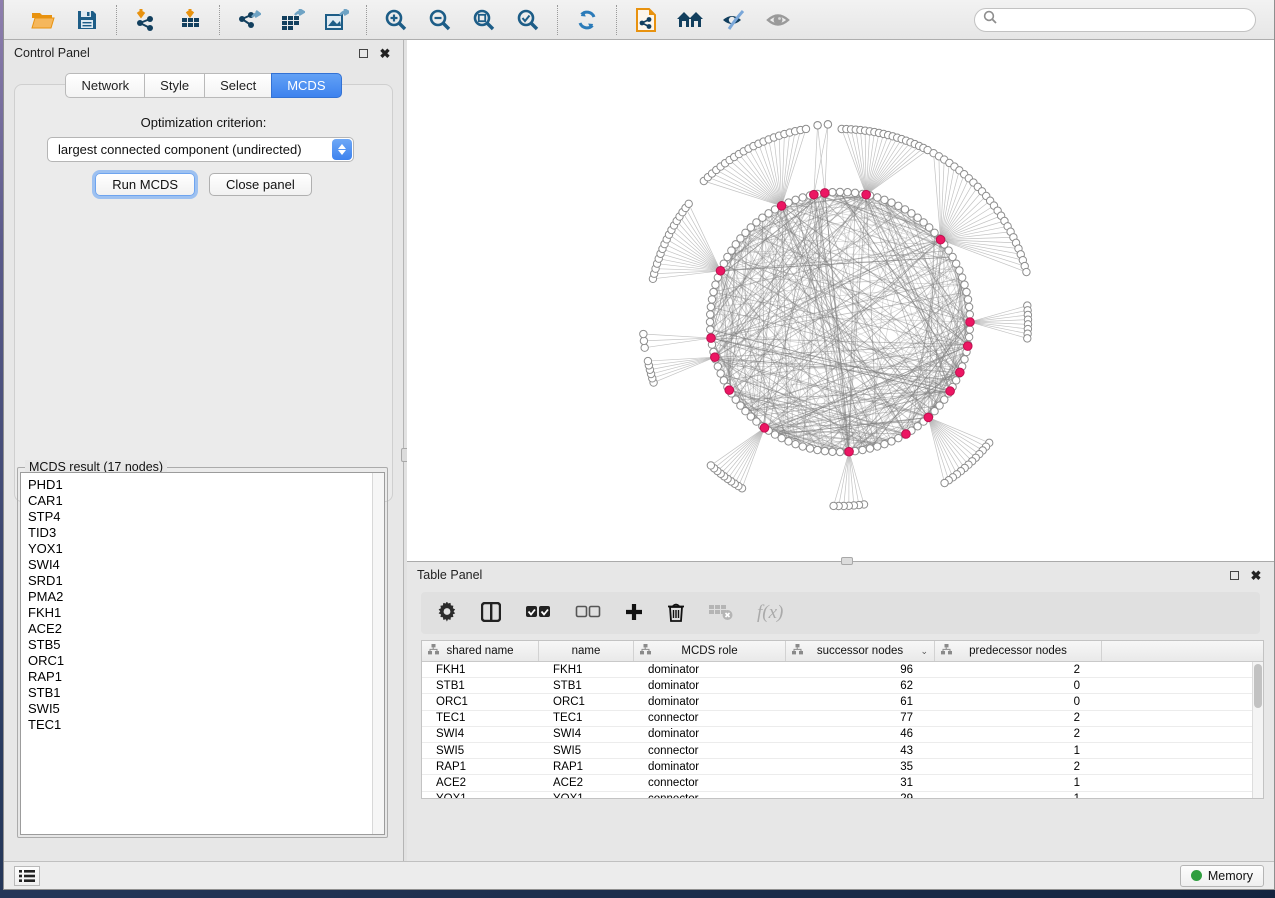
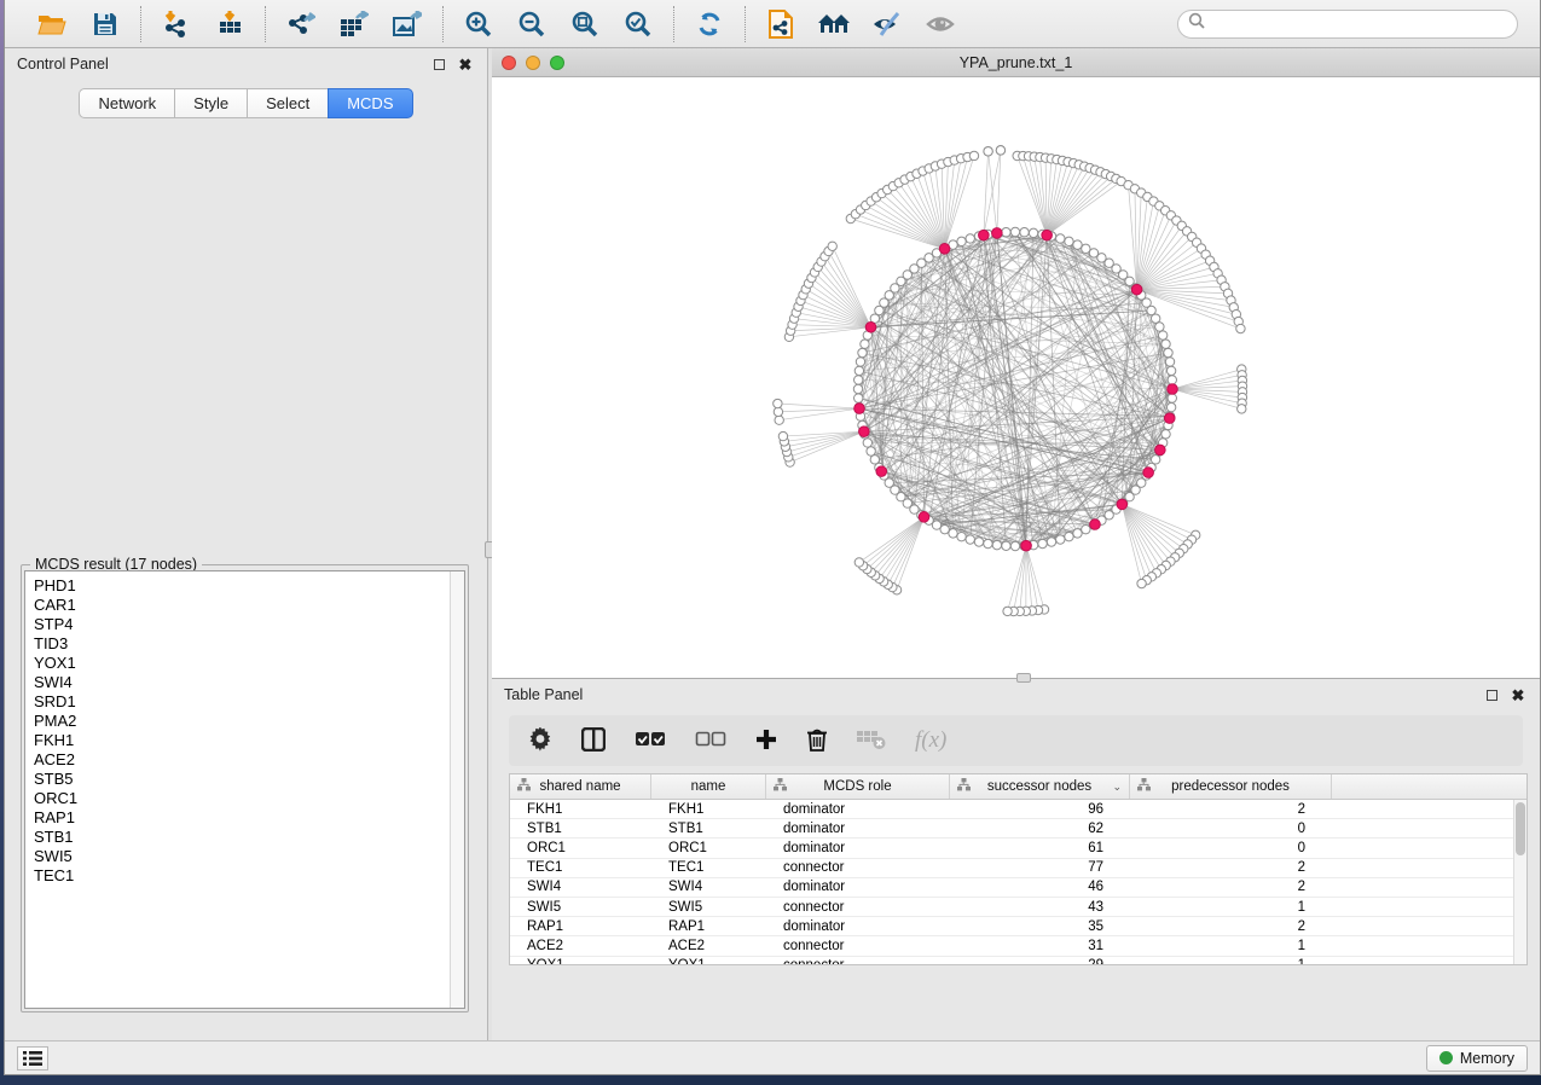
  Control Panel
  ✖
  Network
  Style
  Select
  MCDS
- Optimization criterion:
- largest connected component (undirected)
- Run MCDS
- Close panel
  MCDS result (17 nodes)
  PHD1
  CAR1
  STP4
  TID3
  YOX1
  SWI4
  SRD1
  PMA2
  FKH1
  ACE2
  STB5
  ORC1
  RAP1
  STB1
  SWI5
  TEC1
+ YPA_prune.txt_1
  Table Panel
  ✖
  f(x)
  shared name
  name
  MCDS role
  successor nodes
  ⌄
  predecessor nodes
  FKH1
  FKH1
  dominator
  96
  2
  STB1
  STB1
  dominator
  62
  0
  ORC1
  ORC1
  dominator
  61
  0
  TEC1
  TEC1
  connector
  77
  2
  SWI4
  SWI4
  dominator
  46
  2
  SWI5
  SWI5
  connector
  43
  1
  RAP1
  RAP1
  dominator
  35
  2
  ACE2
  ACE2
  connector
  31
  1
  Memory
